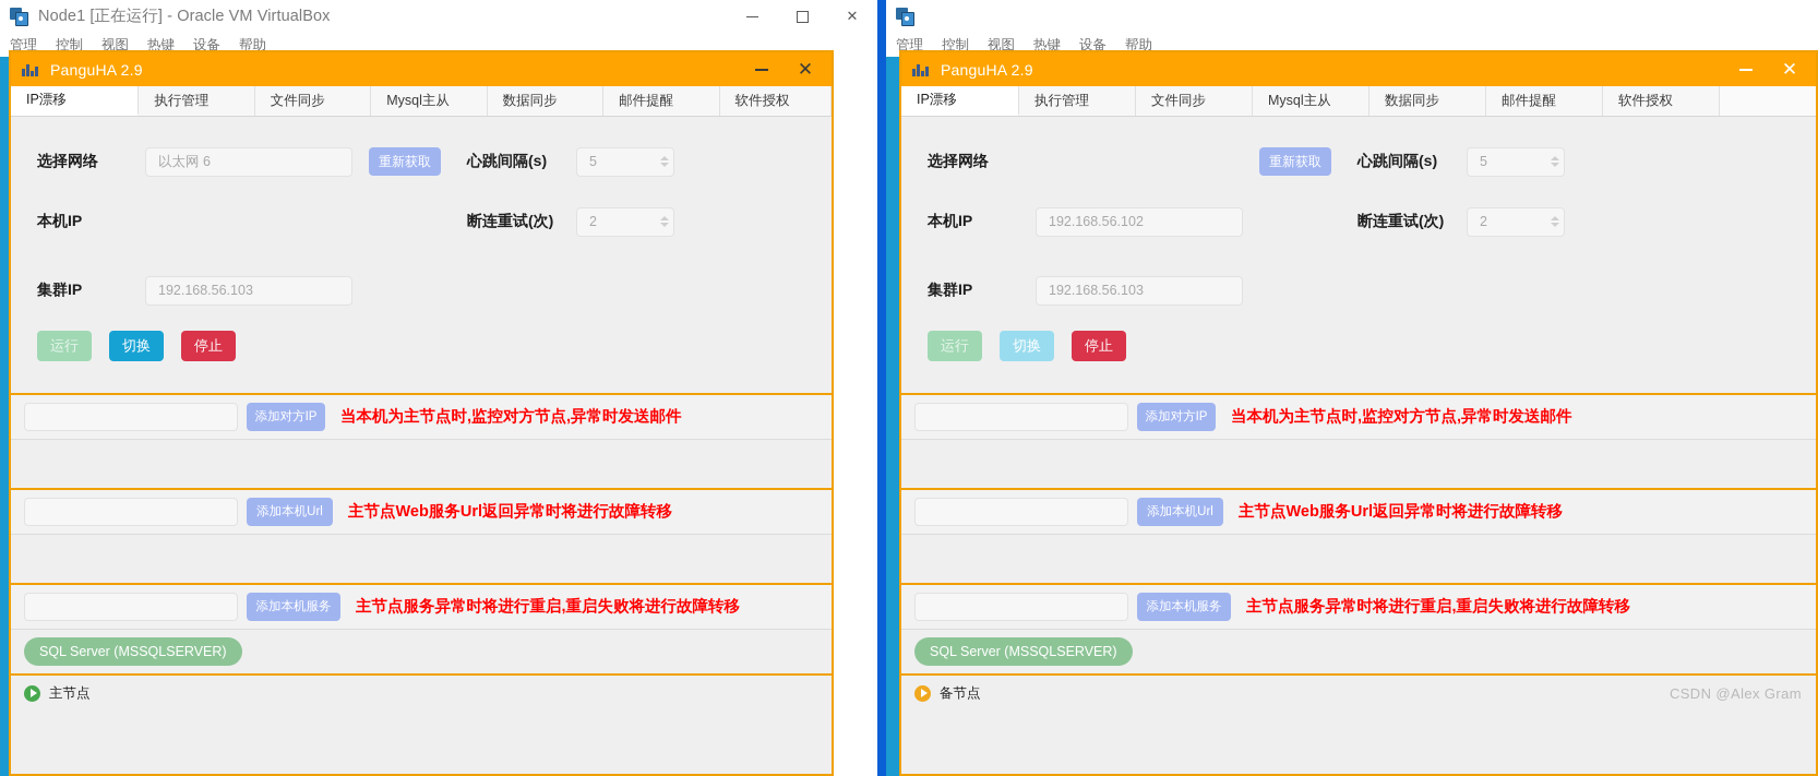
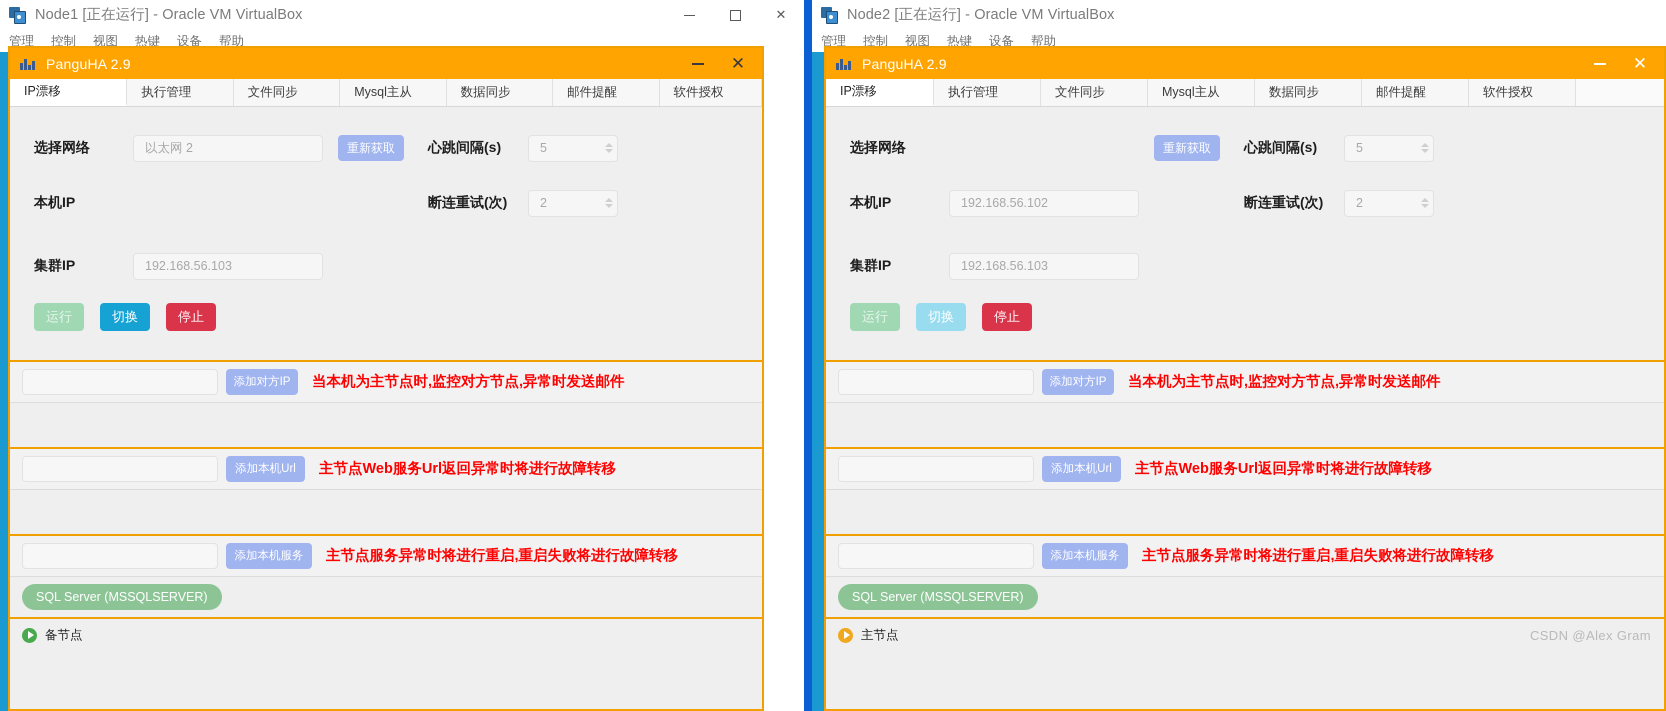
  Node1 [正在运行] - Oracle VM VirtualBox
  ✕
  管理
  控制
  视图
  热键
  设备
  帮助
  PanguHA 2.9
  ✕
  IP漂移
  执行管理
  文件同步
  Mysql主从
  数据同步
  邮件提醒
  软件授权
  选择网络
- 以太网 6
+ 以太网 2
  重新获取
  心跳间隔(s)
  5
  本机IP
  断连重试(次)
  2
  集群IP
  192.168.56.103
  运行
  切换
  停止
  添加对方IP
  当本机为主节点时,监控对方节点,异常时发送邮件
  添加本机Url
  主节点Web服务Url返回异常时将进行故障转移
  添加本机服务
  主节点服务异常时将进行重启,重启失败将进行故障转移
  SQL Server (MSSQLSERVER)
- 主节点
+ 备节点
+ Node2 [正在运行] - Oracle VM VirtualBox
  管理
  控制
  视图
  热键
  设备
  帮助
  PanguHA 2.9
  ✕
  IP漂移
  执行管理
  文件同步
  Mysql主从
  数据同步
  邮件提醒
  软件授权
  选择网络
  重新获取
  心跳间隔(s)
  5
  本机IP
  192.168.56.102
  断连重试(次)
  2
  集群IP
  192.168.56.103
  运行
  切换
  停止
  添加对方IP
  当本机为主节点时,监控对方节点,异常时发送邮件
  添加本机Url
  主节点Web服务Url返回异常时将进行故障转移
  添加本机服务
  主节点服务异常时将进行重启,重启失败将进行故障转移
  SQL Server (MSSQLSERVER)
- 备节点
+ 主节点
  CSDN @Alex Gram
